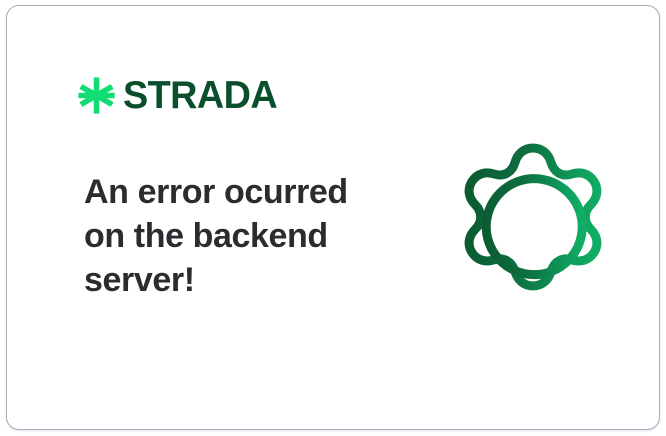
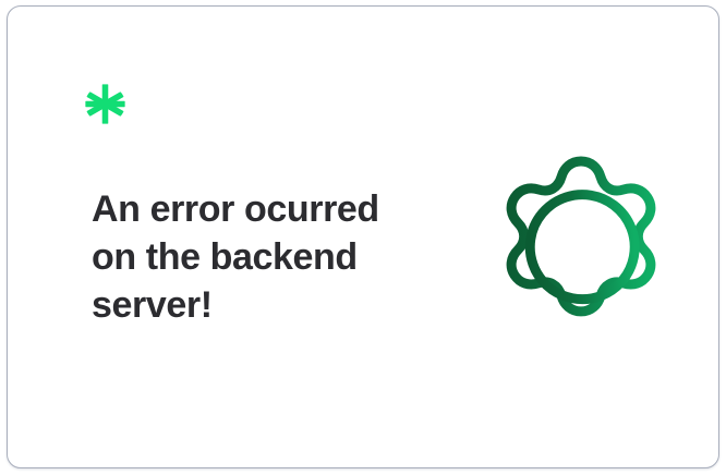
- STRADA
  An error ocurred
  on the backend
  server!
